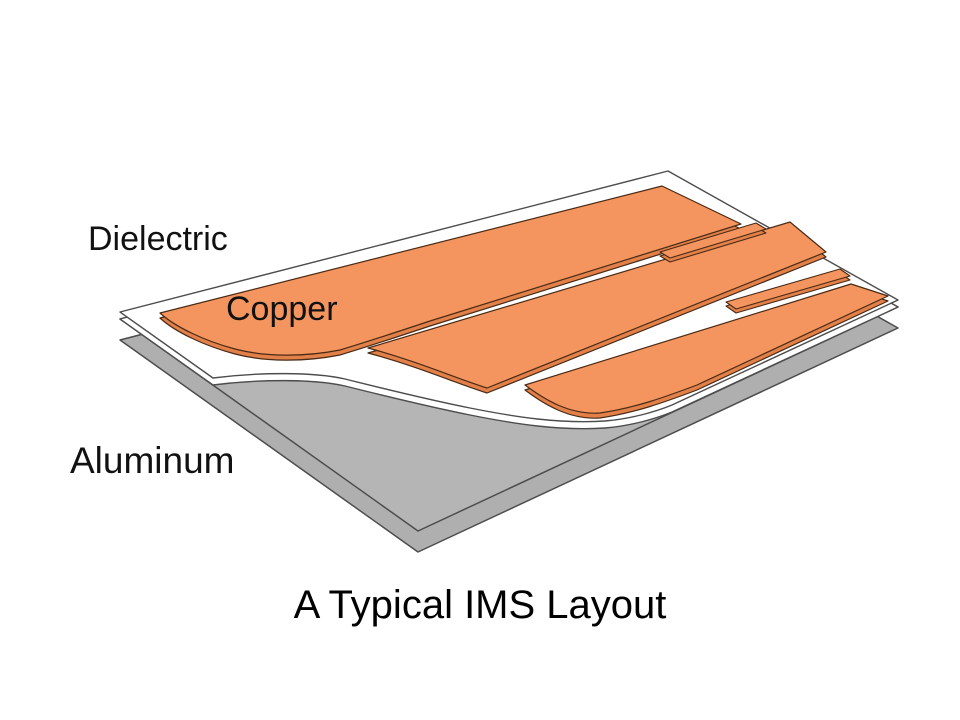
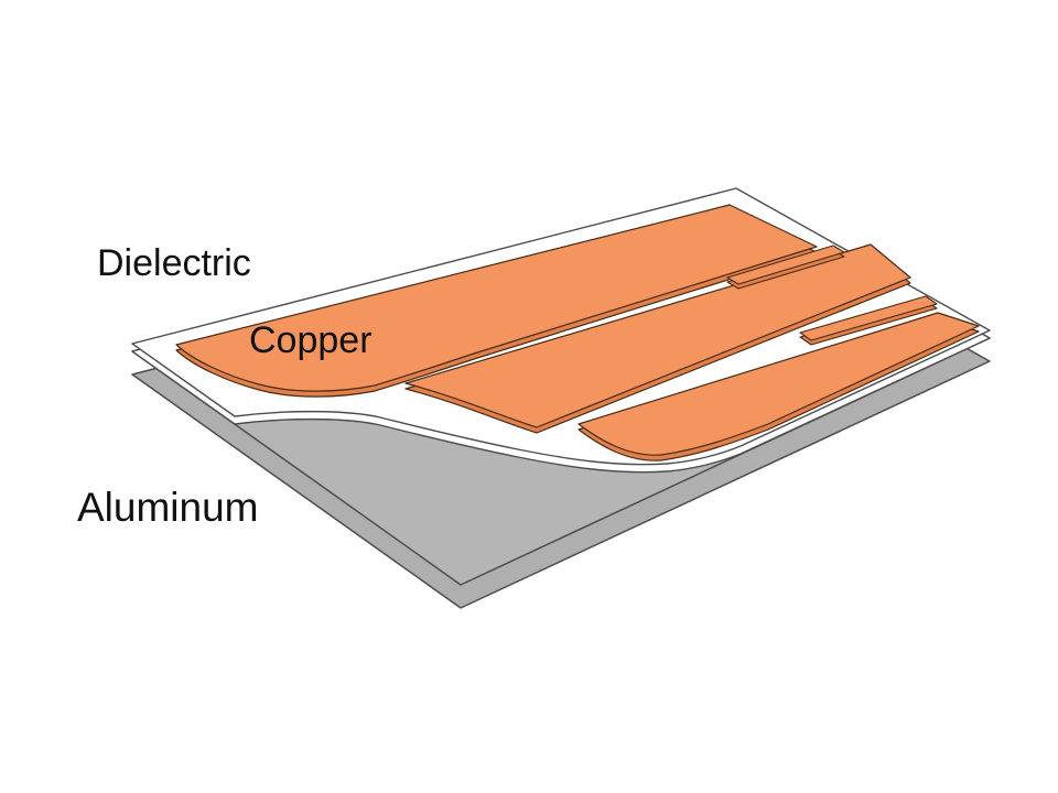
  Dielectric
  Copper
  Aluminum
- A Typical IMS Layout
